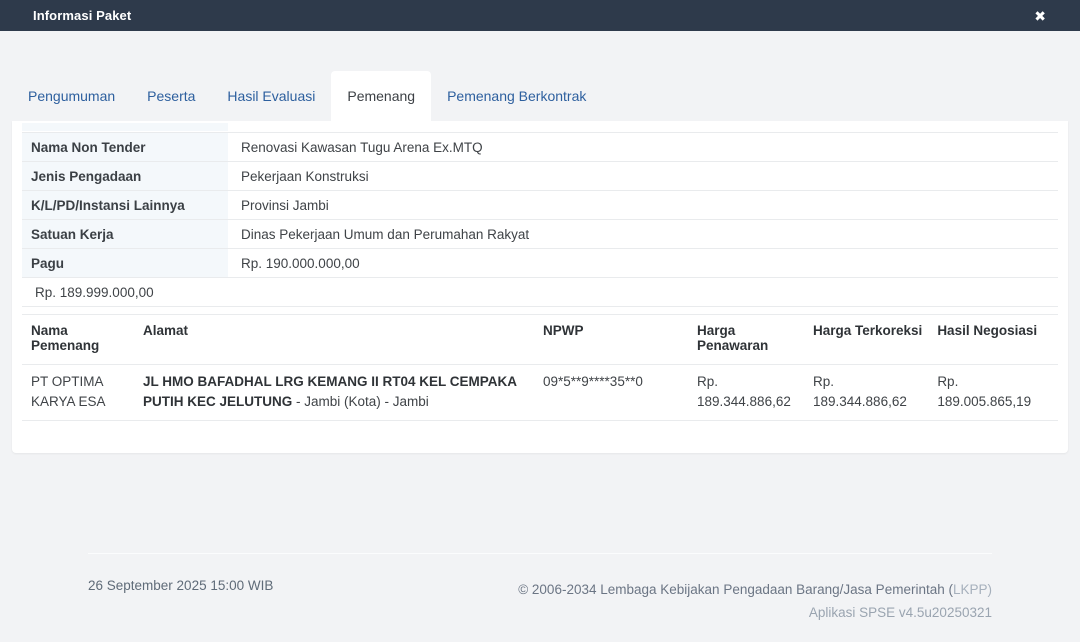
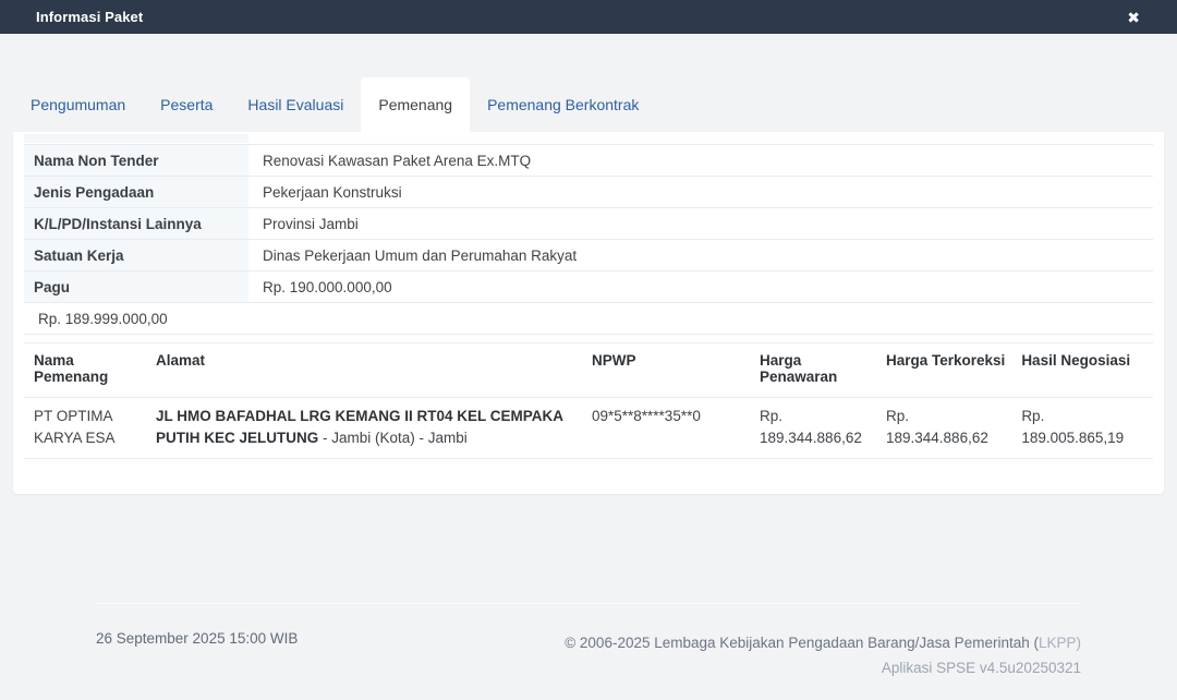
  Informasi Paket
  ✖
  Pengumuman
  Peserta
  Hasil Evaluasi
  Pemenang
  Pemenang Berkontrak
  Nama Non Tender
- Renovasi Kawasan Tugu Arena Ex.MTQ
+ Renovasi Kawasan Paket Arena Ex.MTQ
  Jenis Pengadaan
  Pekerjaan Konstruksi
  K/L/PD/Instansi Lainnya
  Provinsi Jambi
  Satuan Kerja
  Dinas Pekerjaan Umum dan Perumahan Rakyat
  Pagu
  Rp. 190.000.000,00
  Rp. 189.999.000,00
  Nama Pemenang	Alamat	NPWP	Harga Penawaran	Harga Terkoreksi	Hasil Negosiasi
- PT OPTIMA KARYA ESA	JL HMO BAFADHAL LRG KEMANG II RT04 KEL CEMPAKA PUTIH KEC JELUTUNG - Jambi (Kota) - Jambi	09*5**9****35**0	Rp. 189.344.886,62	Rp. 189.344.886,62	Rp. 189.005.865,19
+ PT OPTIMA KARYA ESA	JL HMO BAFADHAL LRG KEMANG II RT04 KEL CEMPAKA PUTIH KEC JELUTUNG - Jambi (Kota) - Jambi	09*5**8****35**0	Rp. 189.344.886,62	Rp. 189.344.886,62	Rp. 189.005.865,19
  26 September 2025 15:00 WIB
- © 2006-2034 Lembaga Kebijakan Pengadaan Barang/Jasa Pemerintah (LKPP)
+ © 2006-2025 Lembaga Kebijakan Pengadaan Barang/Jasa Pemerintah (LKPP)
  Aplikasi SPSE v4.5u20250321
